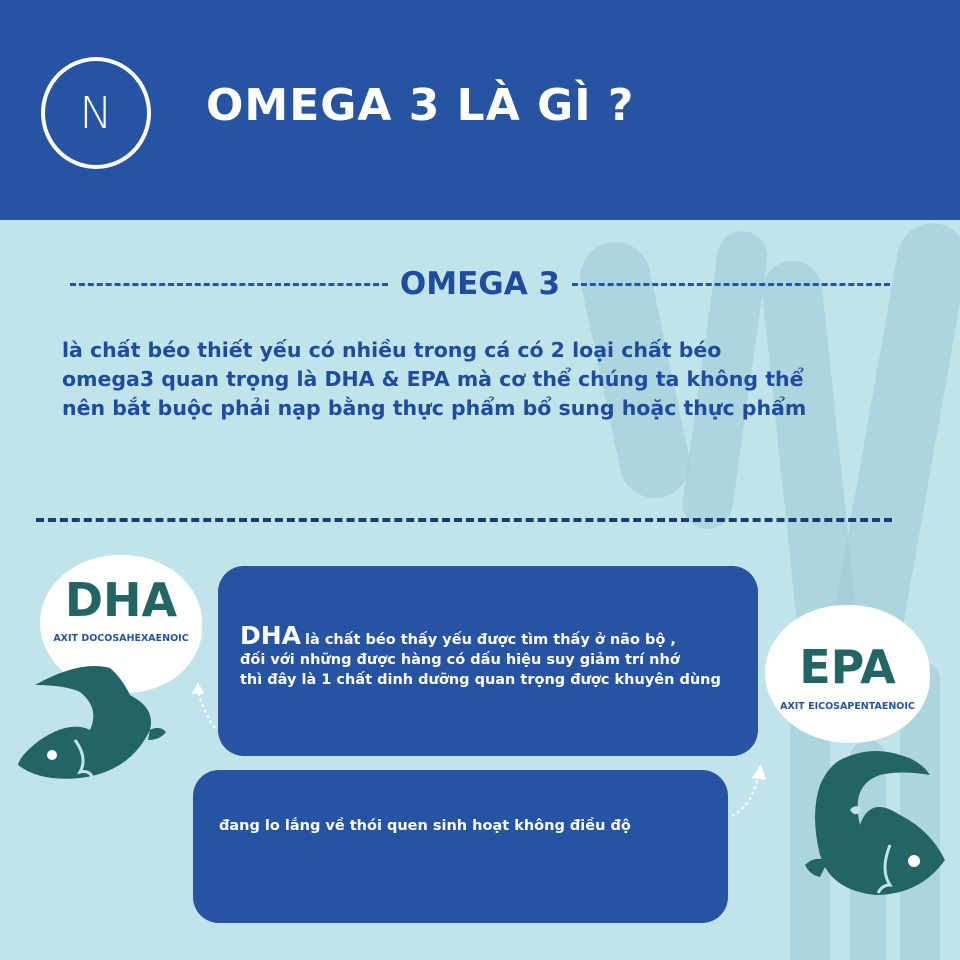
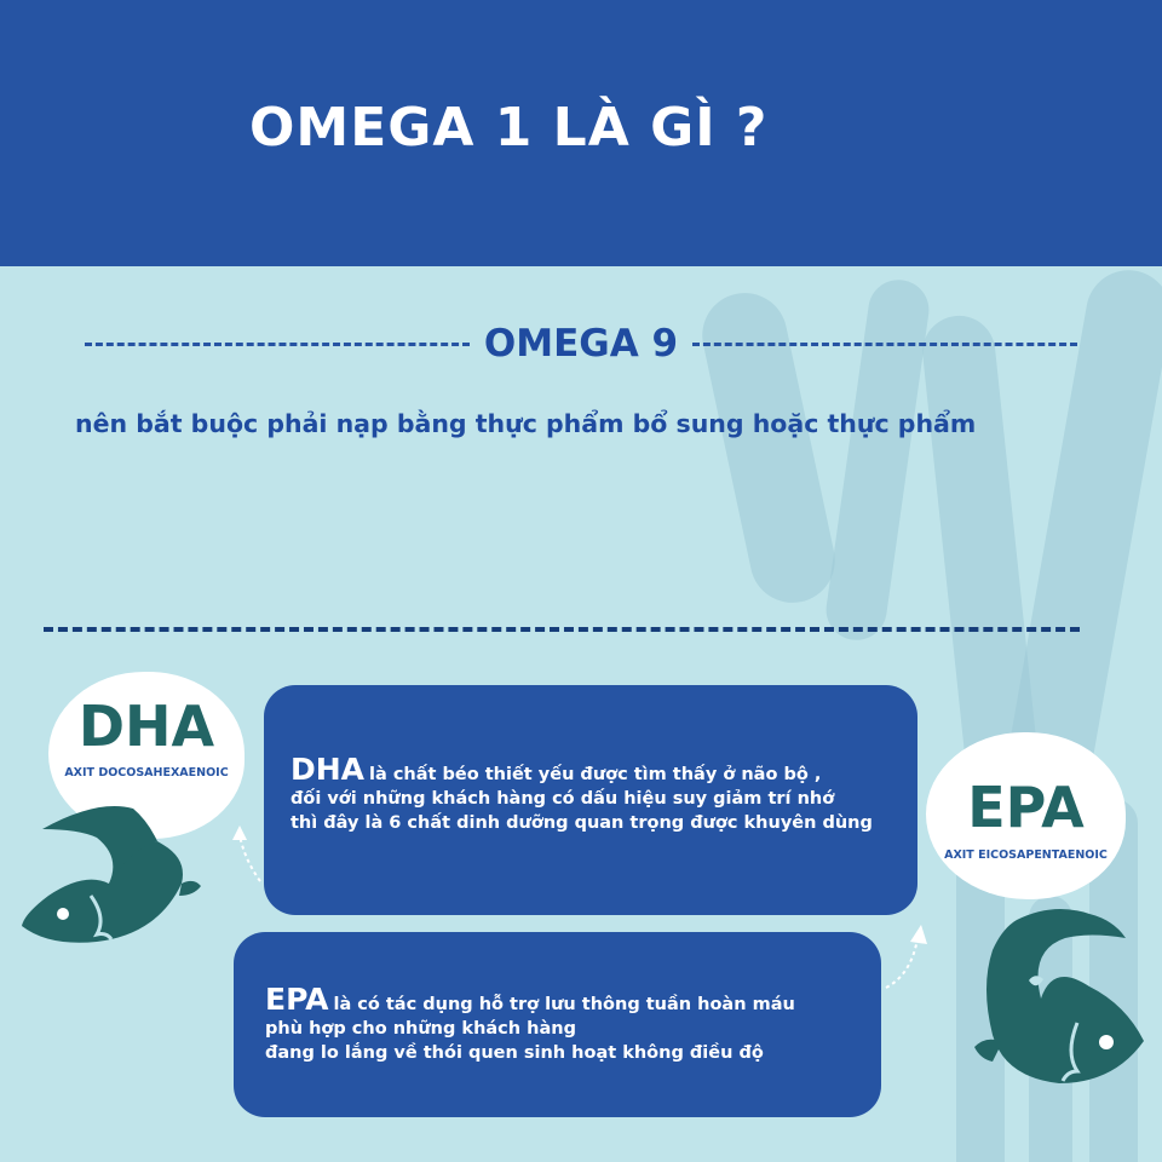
- N
- OMEGA 3 LÀ GÌ ?
+ OMEGA 1 LÀ GÌ ?
- OMEGA 3
+ OMEGA 9
- là chất béo thiết yếu có nhiều trong cá có 2 loại chất béo
- omega3 quan trọng là DHA & EPA mà cơ thể chúng ta không thể
  nên bắt buộc phải nạp bằng thực phẩm bổ sung hoặc thực phẩm
  DHA
  AXIT DOCOSAHEXAENOIC
- DHA là chất béo thấy yếu được tìm thấy ở não bộ ,
+ DHA là chất béo thiết yếu được tìm thấy ở não bộ ,
- đối với những được hàng có dấu hiệu suy giảm trí nhớ
+ đối với những khách hàng có dấu hiệu suy giảm trí nhớ
- thì đây là 1 chất dinh dưỡng quan trọng được khuyên dùng
+ thì đây là 6 chất dinh dưỡng quan trọng được khuyên dùng
+ EPA là có tác dụng hỗ trợ lưu thông tuần hoàn máu
+ phù hợp cho những khách hàng
  đang lo lắng về thói quen sinh hoạt không điều độ
  EPA
  AXIT EICOSAPENTAENOIC
